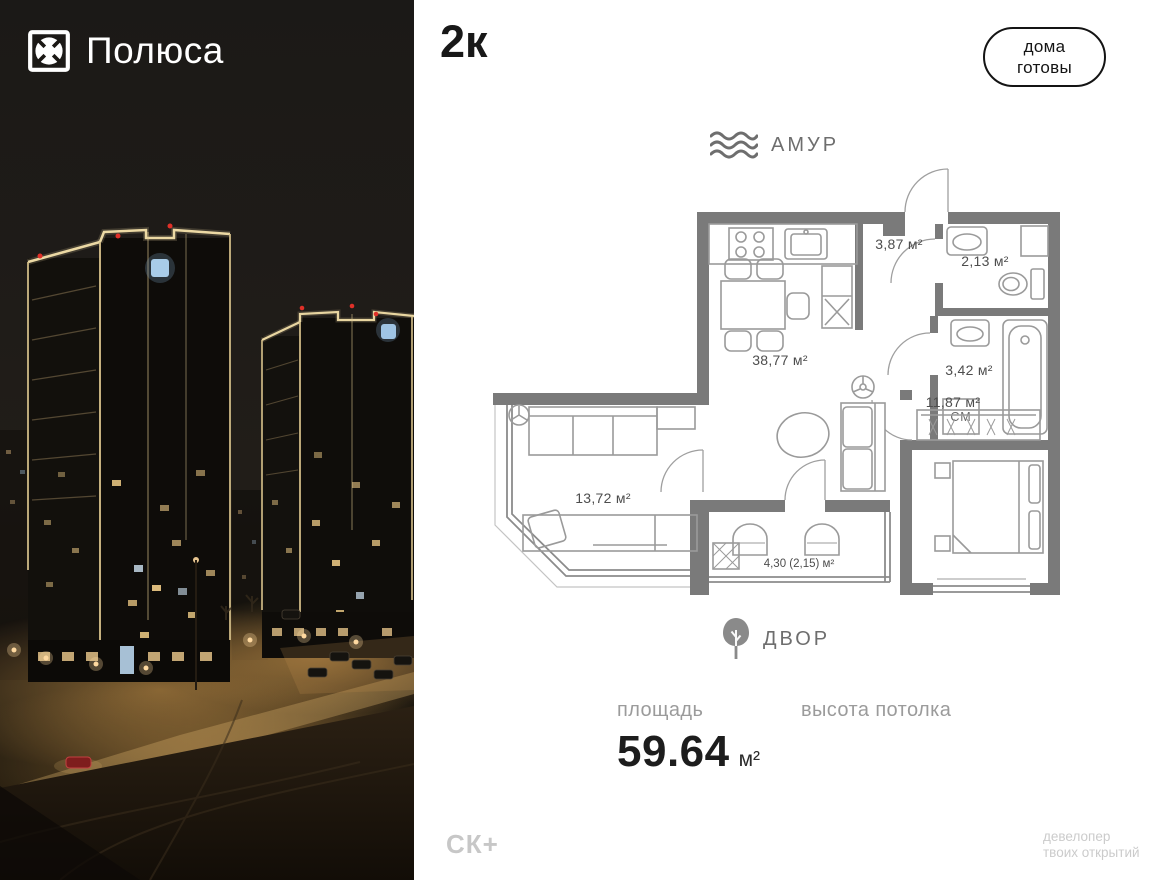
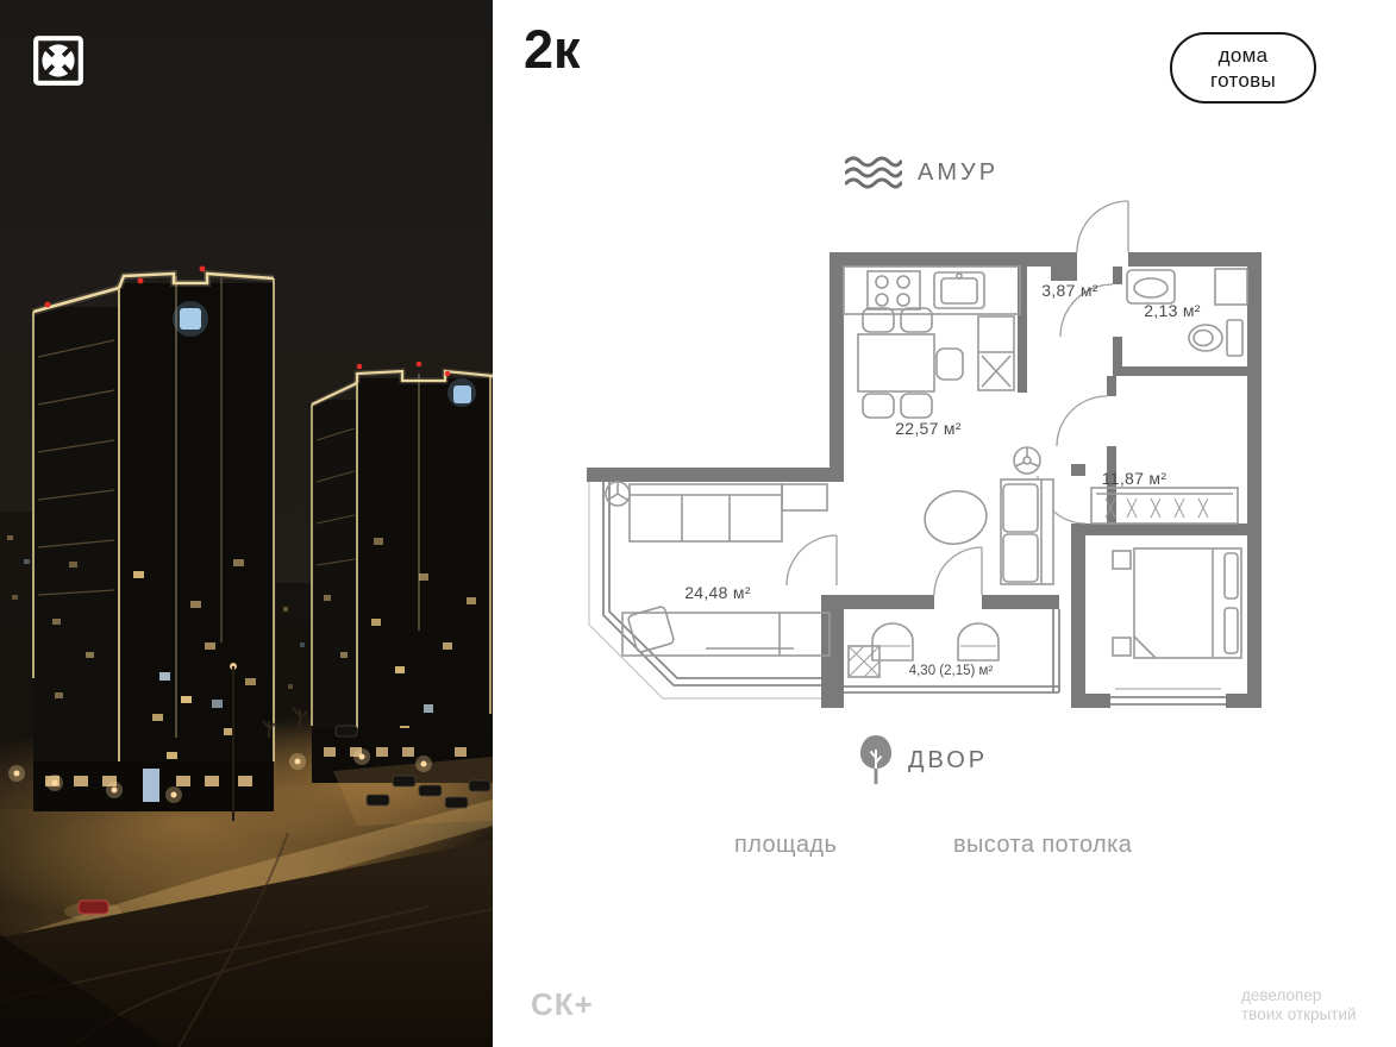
- Полюса
  2к
  дома
  готовы
  АМУР
- 38,77 м²
+ 22,57 м²
  3,87 м²
  2,13 м²
- СМ
- 3,42 м²
  11,87 м²
- 13,72 м²
+ 24,48 м²
  4,30 (2,15) м²
  ДВОР
  площадь
- 59.64
- м²
  высота потолка
  СК+
  девелопер
  твоих открытий
